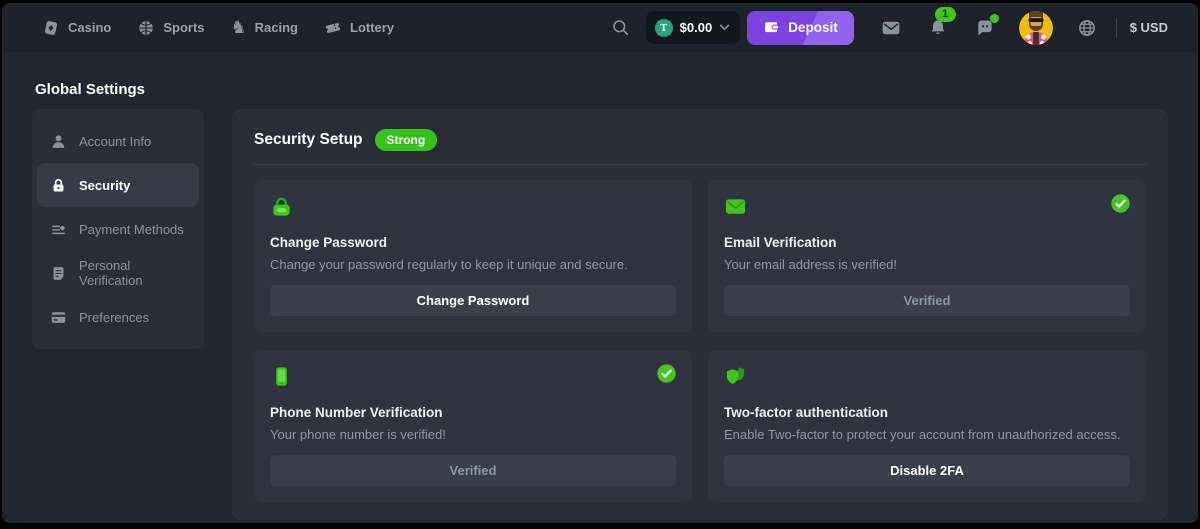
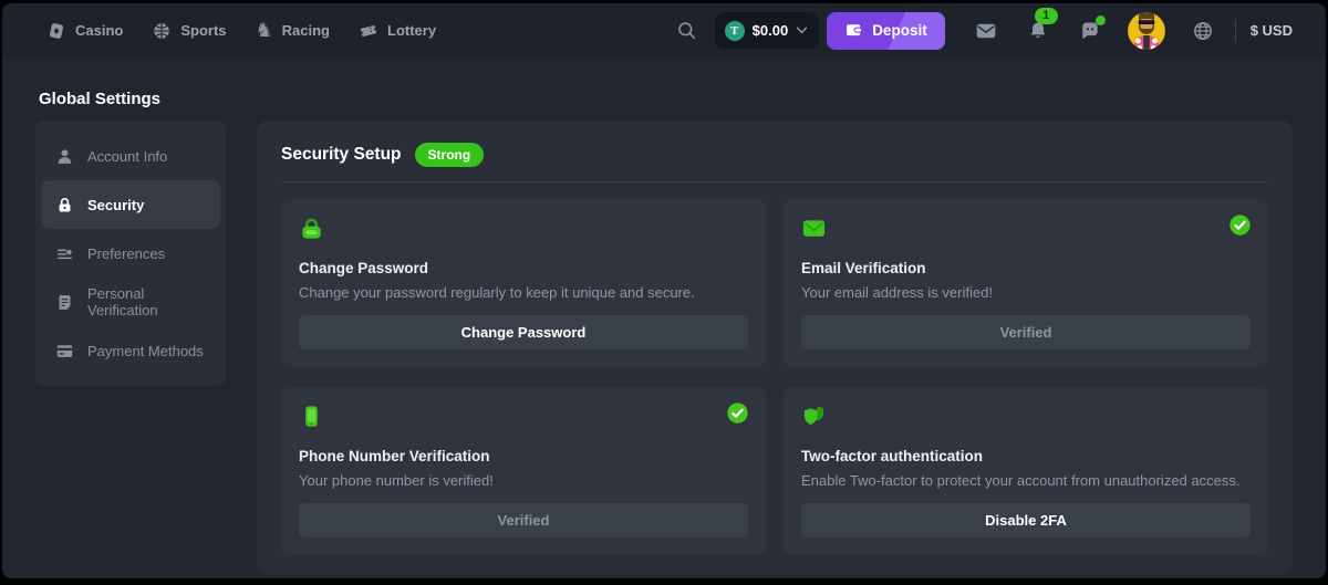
  Casino
  Sports
  ♞
  Racing
  Lottery
  T
  $0.00
  Deposit
  1
  $ USD
  Global Settings
  Account Info
  Security
- Payment Methods
+ Preferences
  Personal Verification
- Preferences
+ Payment Methods
  Security Setup
  Strong
  Change Password
  Change your password regularly to keep it unique and secure.
  Change Password
  Email Verification
  Your email address is verified!
  Verified
  Phone Number Verification
  Your phone number is verified!
  Verified
  Two-factor authentication
  Enable Two-factor to protect your account from unauthorized access.
  Disable 2FA
